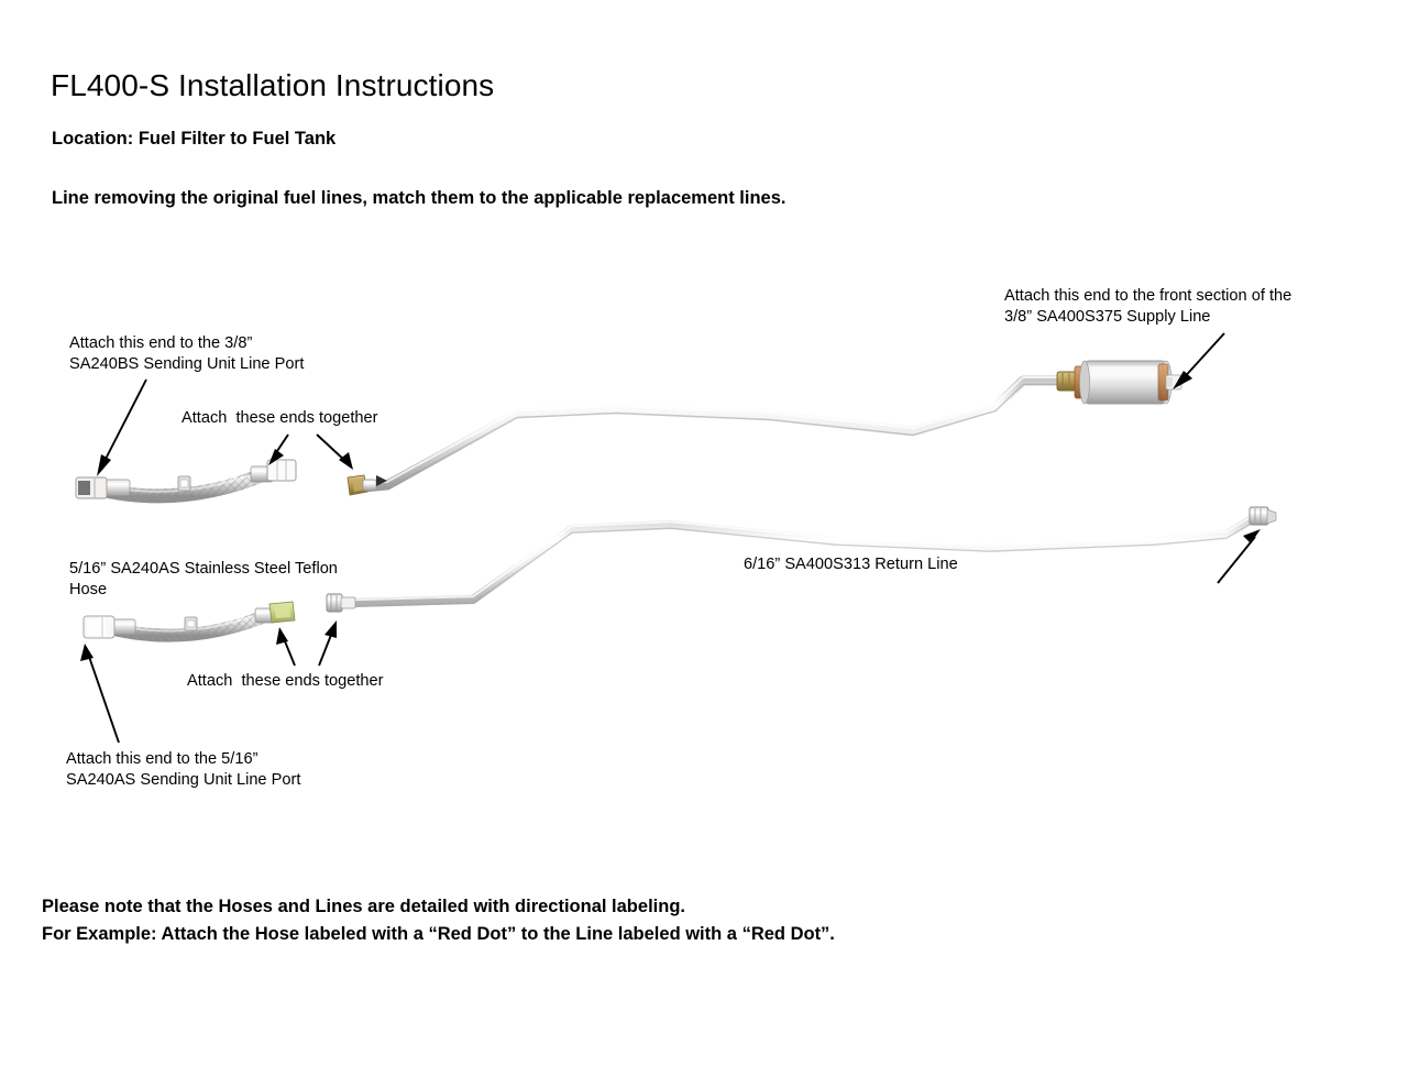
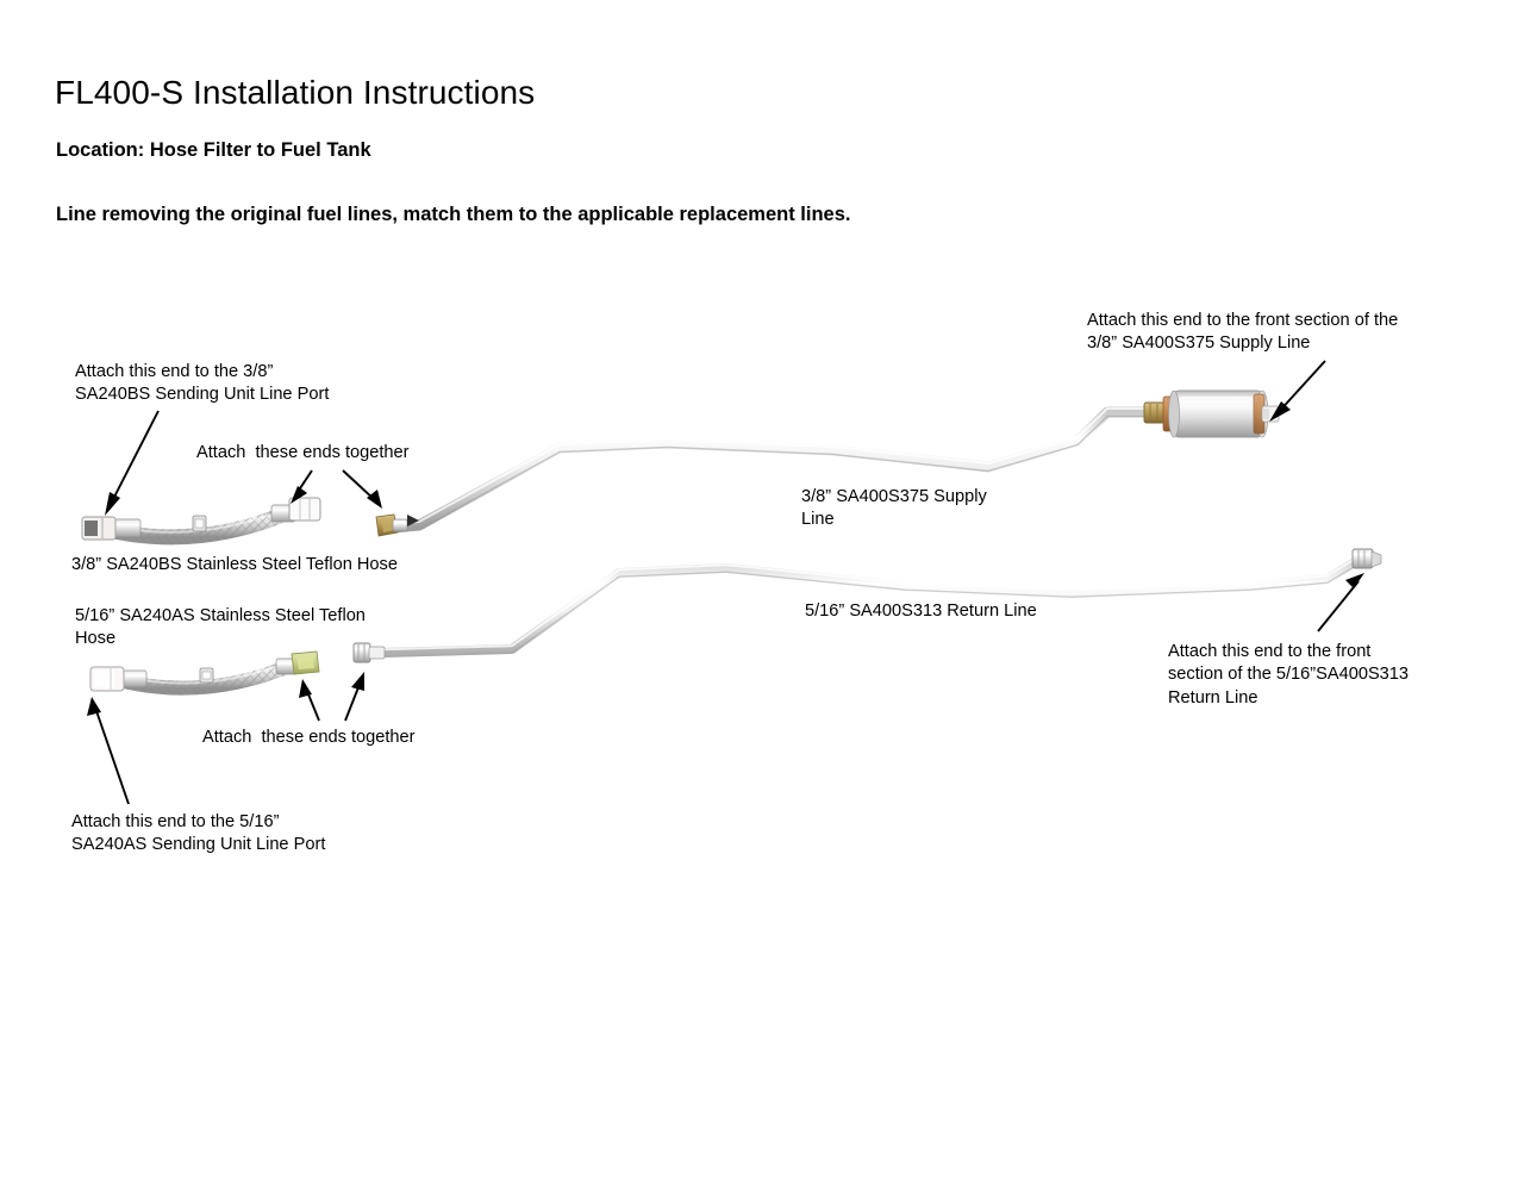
  FL400-S Installation Instructions
- Location: Fuel Filter to Fuel Tank
+ Location: Hose Filter to Fuel Tank
  Line removing the original fuel lines, match them to the applicable replacement lines.
  Attach this end to the front section of the
  3/8” SA400S375 Supply Line
  Attach this end to the 3/8”
  SA240BS Sending Unit Line Port
  Attach these ends together
+ 3/8” SA240BS Stainless Steel Teflon Hose
+ 3/8” SA400S375 Supply
+ Line
  5/16” SA240AS Stainless Steel Teflon
  Hose
- 6/16” SA400S313 Return Line
+ 5/16” SA400S313 Return Line
+ Attach this end to the front
+ section of the 5/16”SA400S313
+ Return Line
  Attach these ends together
  Attach this end to the 5/16”
  SA240AS Sending Unit Line Port
- Please note that the Hoses and Lines are detailed with directional labeling.
- For Example: Attach the Hose labeled with a “Red Dot” to the Line labeled with a “Red Dot”.
